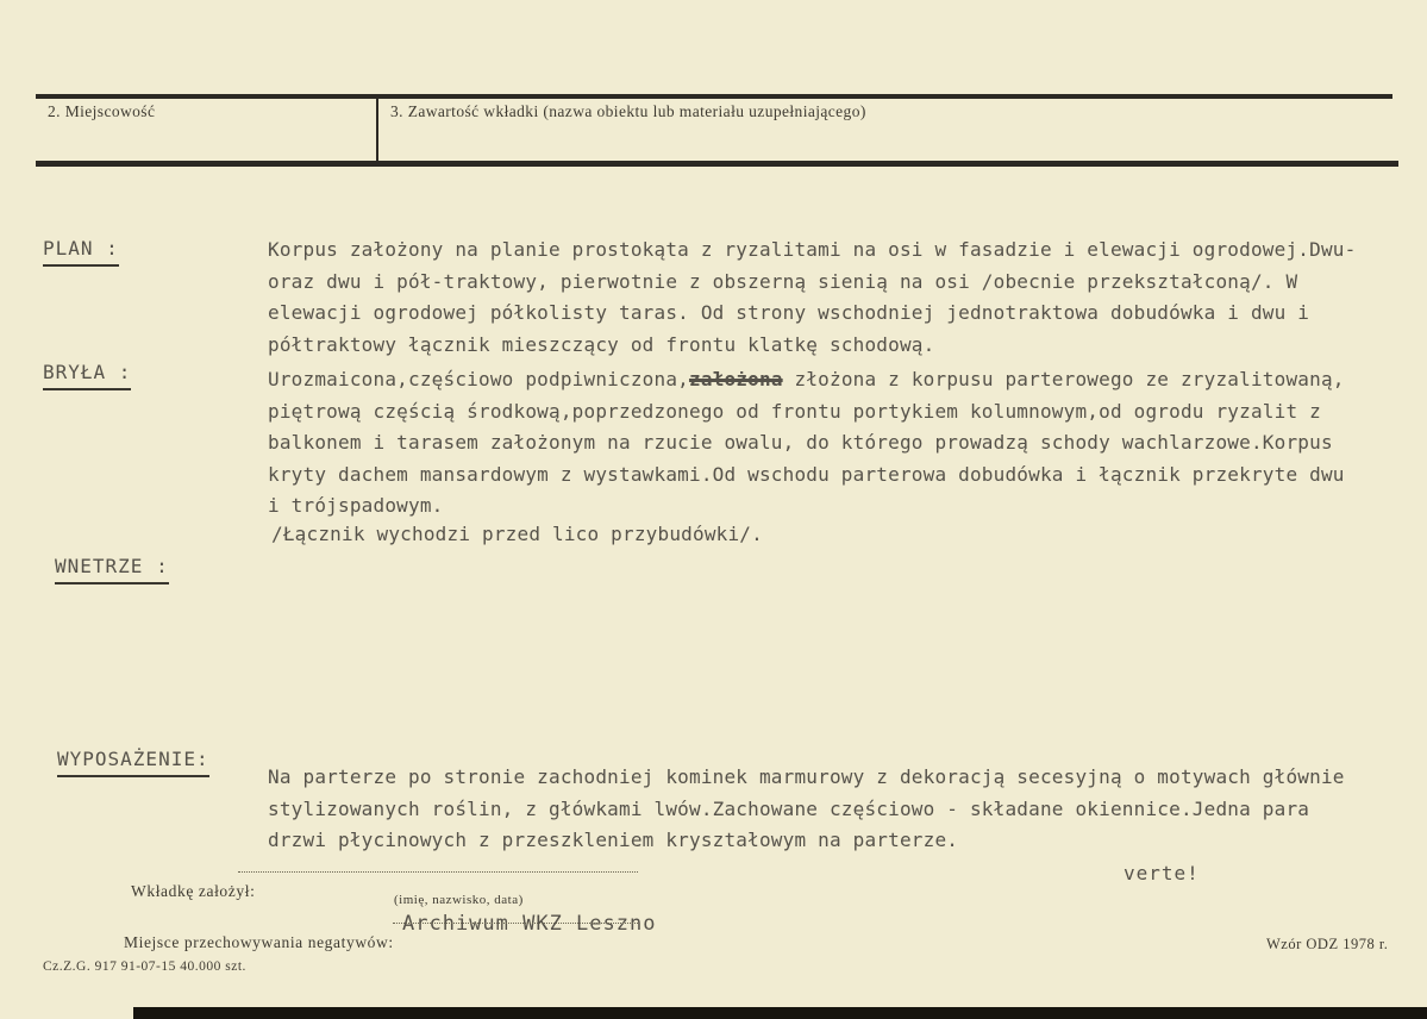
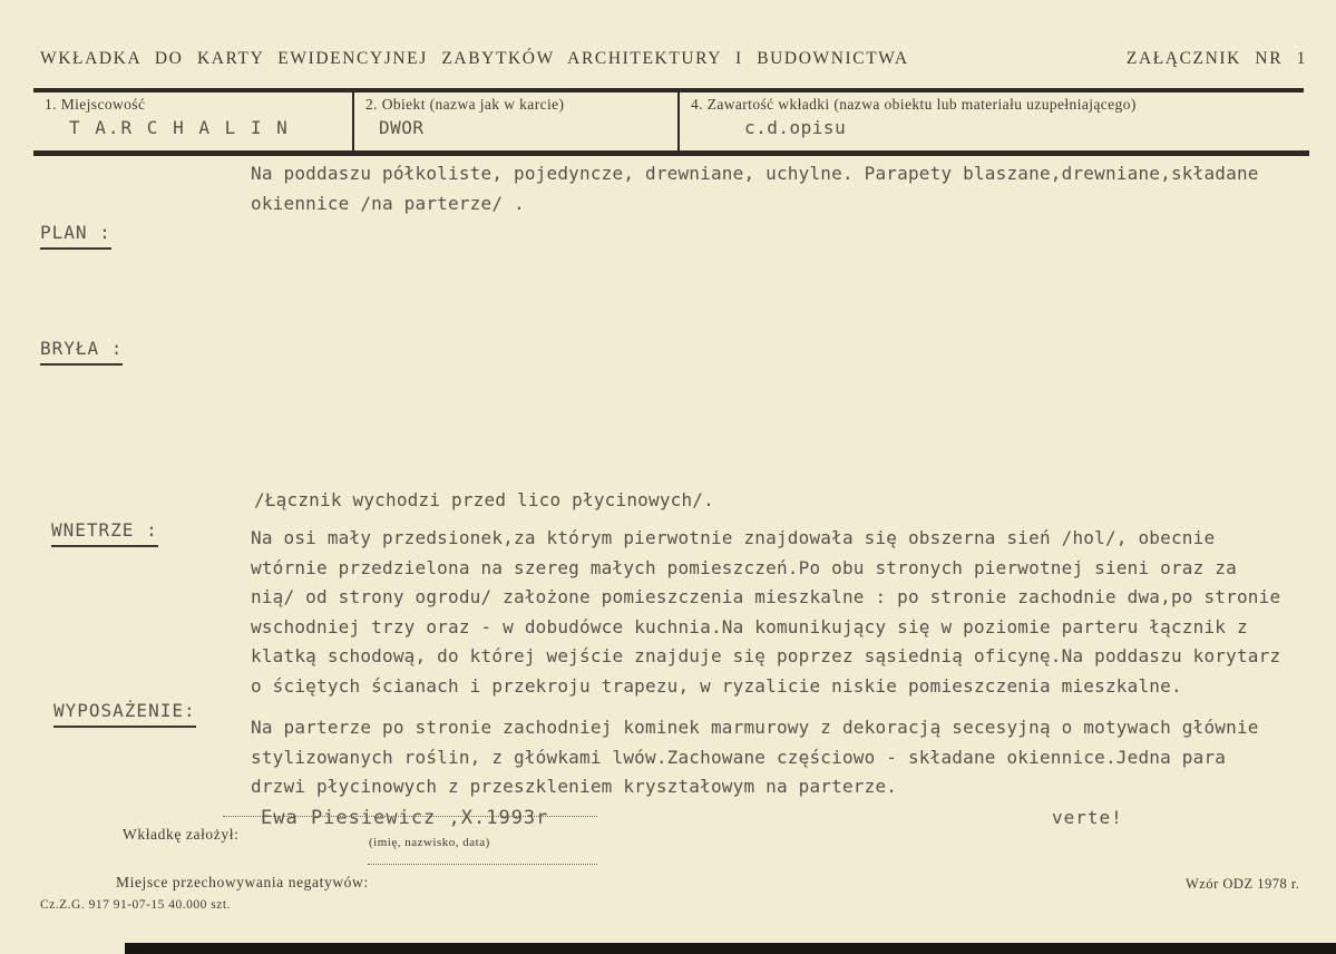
+ WKŁADKA DO KARTY EWIDENCYJNEJ ZABYTKÓW ARCHITEKTURY I BUDOWNICTWA
+ ZAŁĄCZNIK NR 1
- 2. Miejscowość
+ 1. Miejscowość
+ T A.R C H A L I N
+ 2. Obiekt (nazwa jak w karcie)
+ DWOR
- 3. Zawartość wkładki (nazwa obiektu lub materiału uzupełniającego)
+ 4. Zawartość wkładki (nazwa obiektu lub materiału uzupełniającego)
+ c.d.opisu
+ Na poddaszu półkoliste, pojedyncze, drewniane, uchylne. Parapety blaszane,drewniane,składane
+ okiennice /na parterze/ .
  PLAN :
- Korpus założony na planie prostokąta z ryzalitami na osi w fasadzie i elewacji ogrodowej.Dwu-
- oraz dwu i pół-traktowy, pierwotnie z obszerną sienią na osi /obecnie przekształconą/. W
- elewacji ogrodowej półkolisty taras. Od strony wschodniej jednotraktowa dobudówka i dwu i
- półtraktowy łącznik mieszczący od frontu klatkę schodową.
  BRYŁA :
- Urozmaicona,częściowo podpiwniczona,założona złożona z korpusu parterowego ze zryzalitowaną,
- piętrową częścią środkową,poprzedzonego od frontu portykiem kolumnowym,od ogrodu ryzalit z
- balkonem i tarasem założonym na rzucie owalu, do którego prowadzą schody wachlarzowe.Korpus
- kryty dachem mansardowym z wystawkami.Od wschodu parterowa dobudówka i łącznik przekryte dwu
- i trójspadowym.
- /Łącznik wychodzi przed lico przybudówki/.
+ /Łącznik wychodzi przed lico płycinowych/.
  WNETRZE :
+ Na osi mały przedsionek,za którym pierwotnie znajdowała się obszerna sień /hol/, obecnie
+ wtórnie przedzielona na szereg małych pomieszczeń.Po obu stronych pierwotnej sieni oraz za
+ nią/ od strony ogrodu/ założone pomieszczenia mieszkalne : po stronie zachodnie dwa,po stronie
+ wschodniej trzy oraz - w dobudówce kuchnia.Na komunikujący się w poziomie parteru łącznik z
+ klatką schodową, do której wejście znajduje się poprzez sąsiednią oficynę.Na poddaszu korytarz
+ o ściętych ścianach i przekroju trapezu, w ryzalicie niskie pomieszczenia mieszkalne.
  WYPOSAŻENIE:
  Na parterze po stronie zachodniej kominek marmurowy z dekoracją secesyjną o motywach głównie
  stylizowanych roślin, z główkami lwów.Zachowane częściowo - składane okiennice.Jedna para
  drzwi płycinowych z przeszkleniem kryształowym na parterze.
  Wkładkę założył:
+ Ewa Piesiewicz ,X.1993r
  (imię, nazwisko, data)
  verte!
- Archiwum WKZ Leszno
  Miejsce przechowywania negatywów:
  Wzór ODZ 1978 r.
  Cz.Z.G. 917 91-07-15 40.000 szt.
